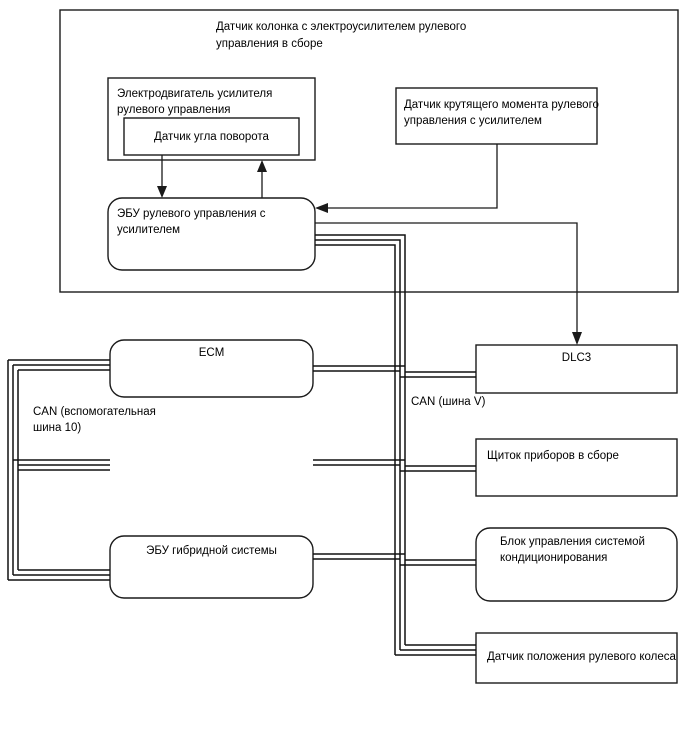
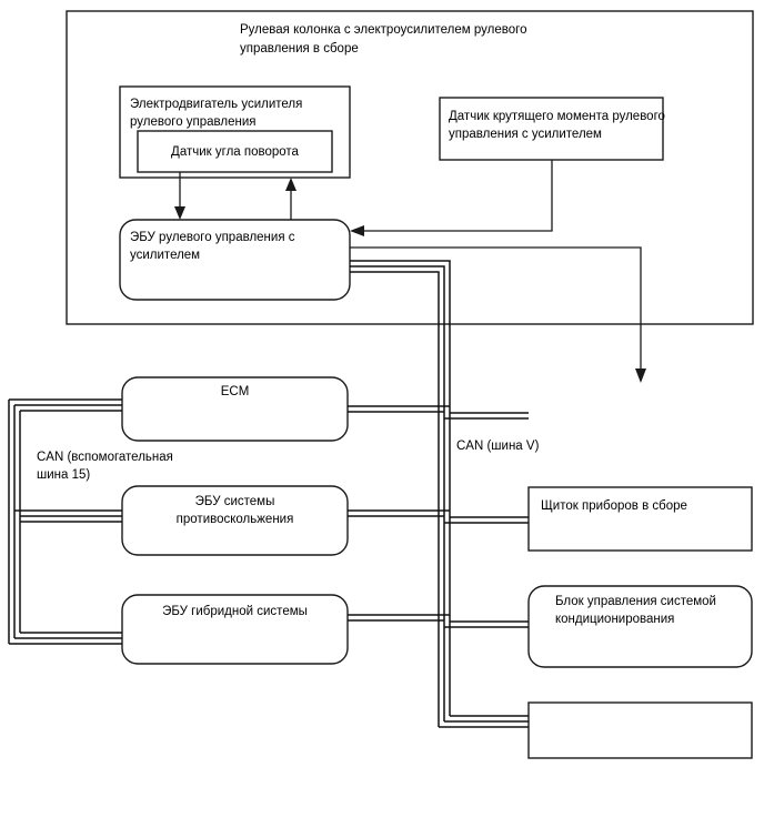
- Датчик колонка с электроусилителем рулевого
+ Рулевая колонка с электроусилителем рулевого
  управления в сборе
  Электродвигатель усилителя
  рулевого управления
  Датчик угла поворота
  Датчик крутящего момента рулевого
  управления с усилителем
  ЭБУ рулевого управления с
  усилителем
  ECM
+ ЭБУ системы
+ противоскольжения
  ЭБУ гибридной системы
- DLC3
  Щиток приборов в сборе
  Блок управления системой
  кондиционирования
- Датчик положения рулевого колеса
  CAN (вспомогательная
- шина 10)
+ шина 15)
  CAN (шина V)
